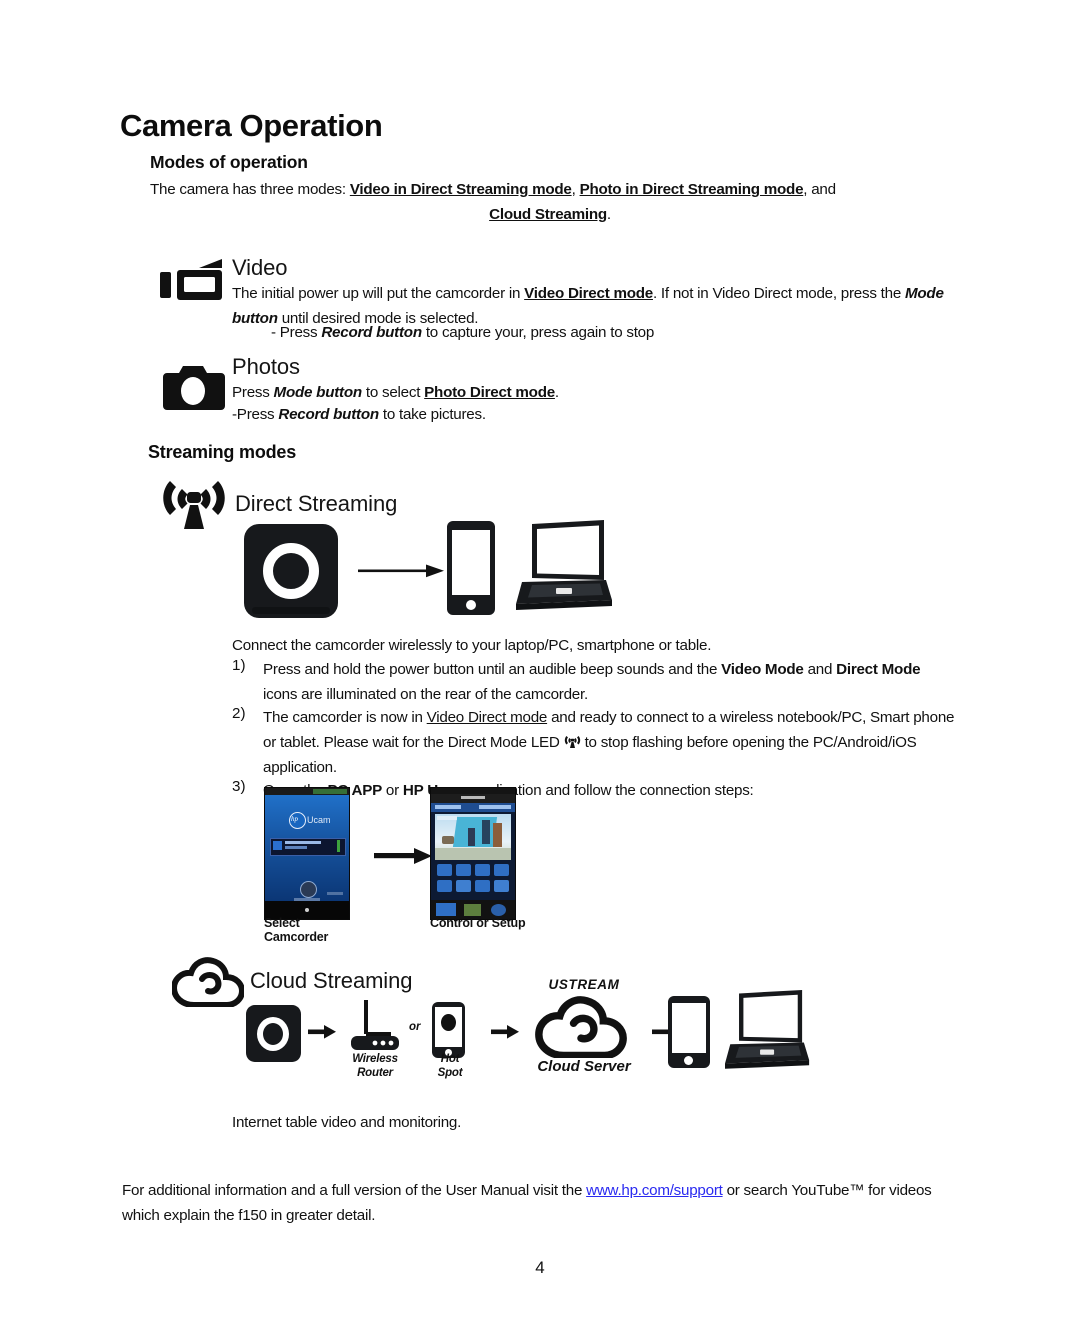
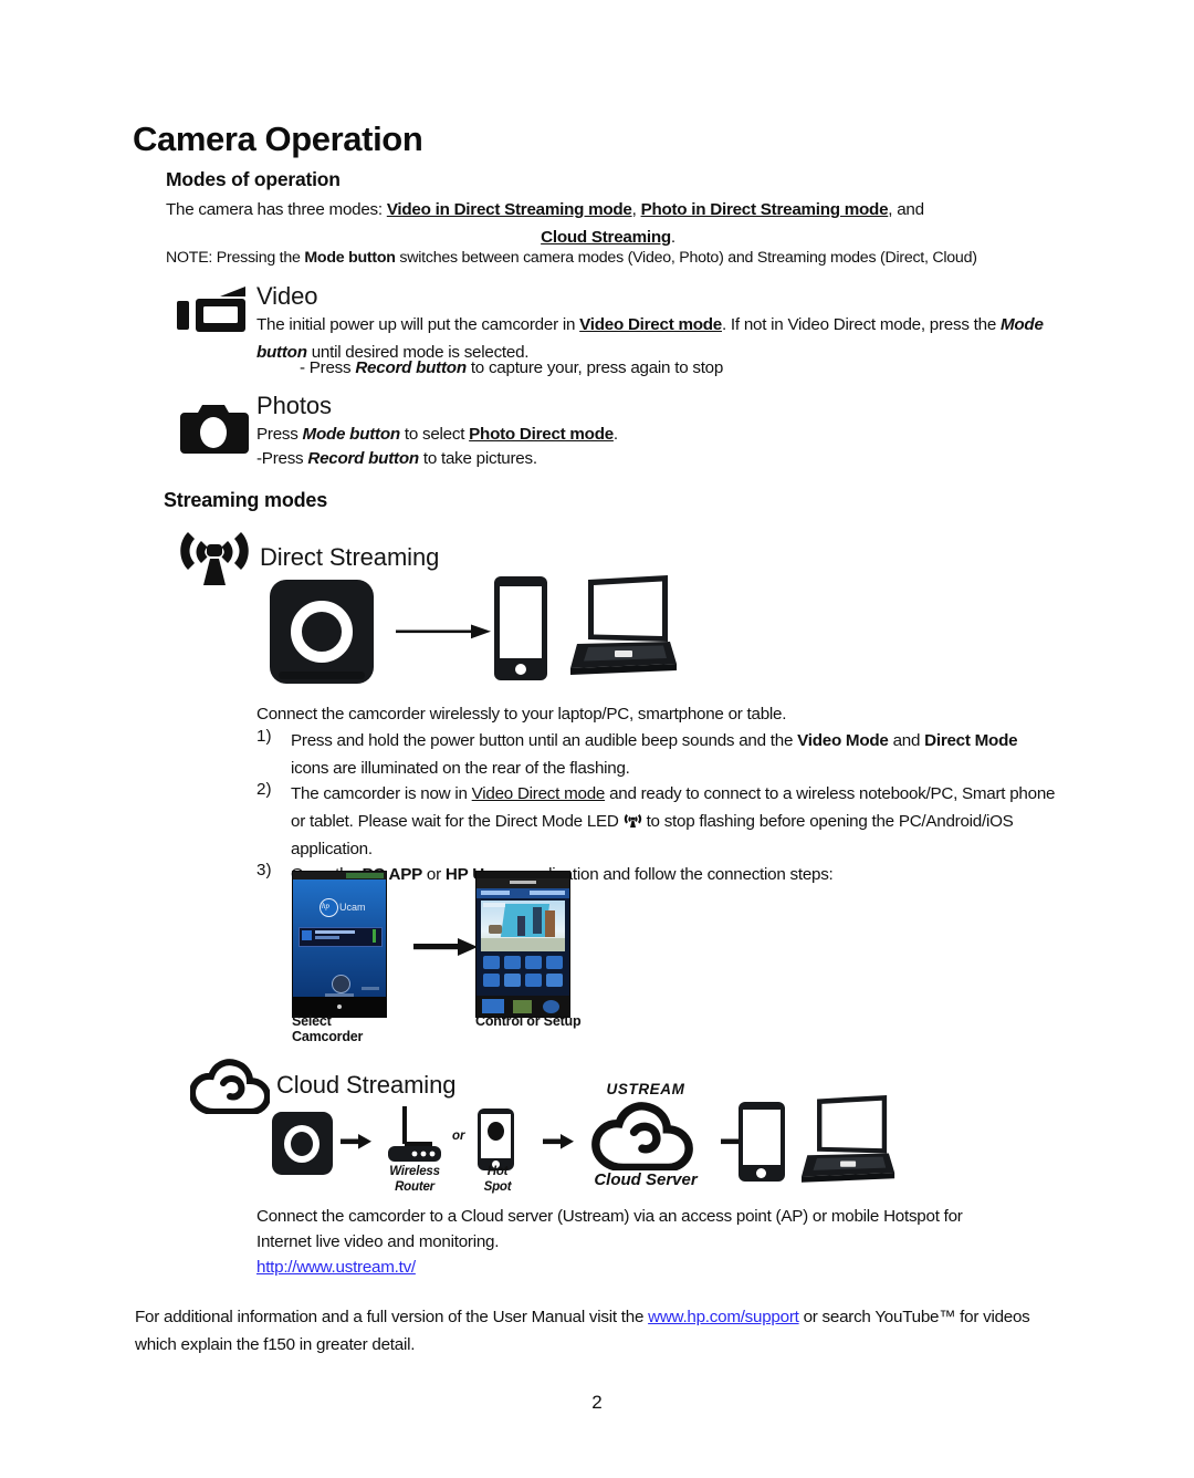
  Camera Operation
  Modes of operation
  The camera has three modes: Video in Direct Streaming mode, Photo in Direct Streaming mode, and
  Cloud Streaming.
+ NOTE: Pressing the Mode button switches between camera modes (Video, Photo) and Streaming modes (Direct, Cloud)
  Video
  The initial power up will put the camcorder in Video Direct mode. If not in Video Direct mode, press the Mode button until desired mode is selected.
  - Press Record button to capture your, press again to stop
  Photos
  Press Mode button to select Photo Direct mode.
  -Press Record button to take pictures.
  Streaming modes
  Direct Streaming
  Connect the camcorder wirelessly to your laptop/PC, smartphone or table.
  1)
- Press and hold the power button until an audible beep sounds and the Video Mode and Direct Mode icons are illuminated on the rear of the camcorder.
+ Press and hold the power button until an audible beep sounds and the Video Mode and Direct Mode icons are illuminated on the rear of the flashing.
  2)
  The camcorder is now in Video Direct mode and ready to connect to a wireless notebook/PC, Smart phone or tablet. Please wait for the Direct Mode LED to stop flashing before opening the PC/Android/iOS application.
  3)
  hp
  Ucam
  Select
  Camcorder
  Control or Setup
  Cloud Streaming
  Wireless
  Router
  or
  Hot
  Spot
  USTREAM
  Cloud Server
+ Connect the camcorder to a Cloud server (Ustream) via an access point (AP) or mobile Hotspot for
- Internet table video and monitoring.
+ Internet live video and monitoring.
+ http://www.ustream.tv/
  For additional information and a full version of the User Manual visit the www.hp.com/support or search YouTube™ for videos which explain the f150 in greater detail.
- 4
+ 2
